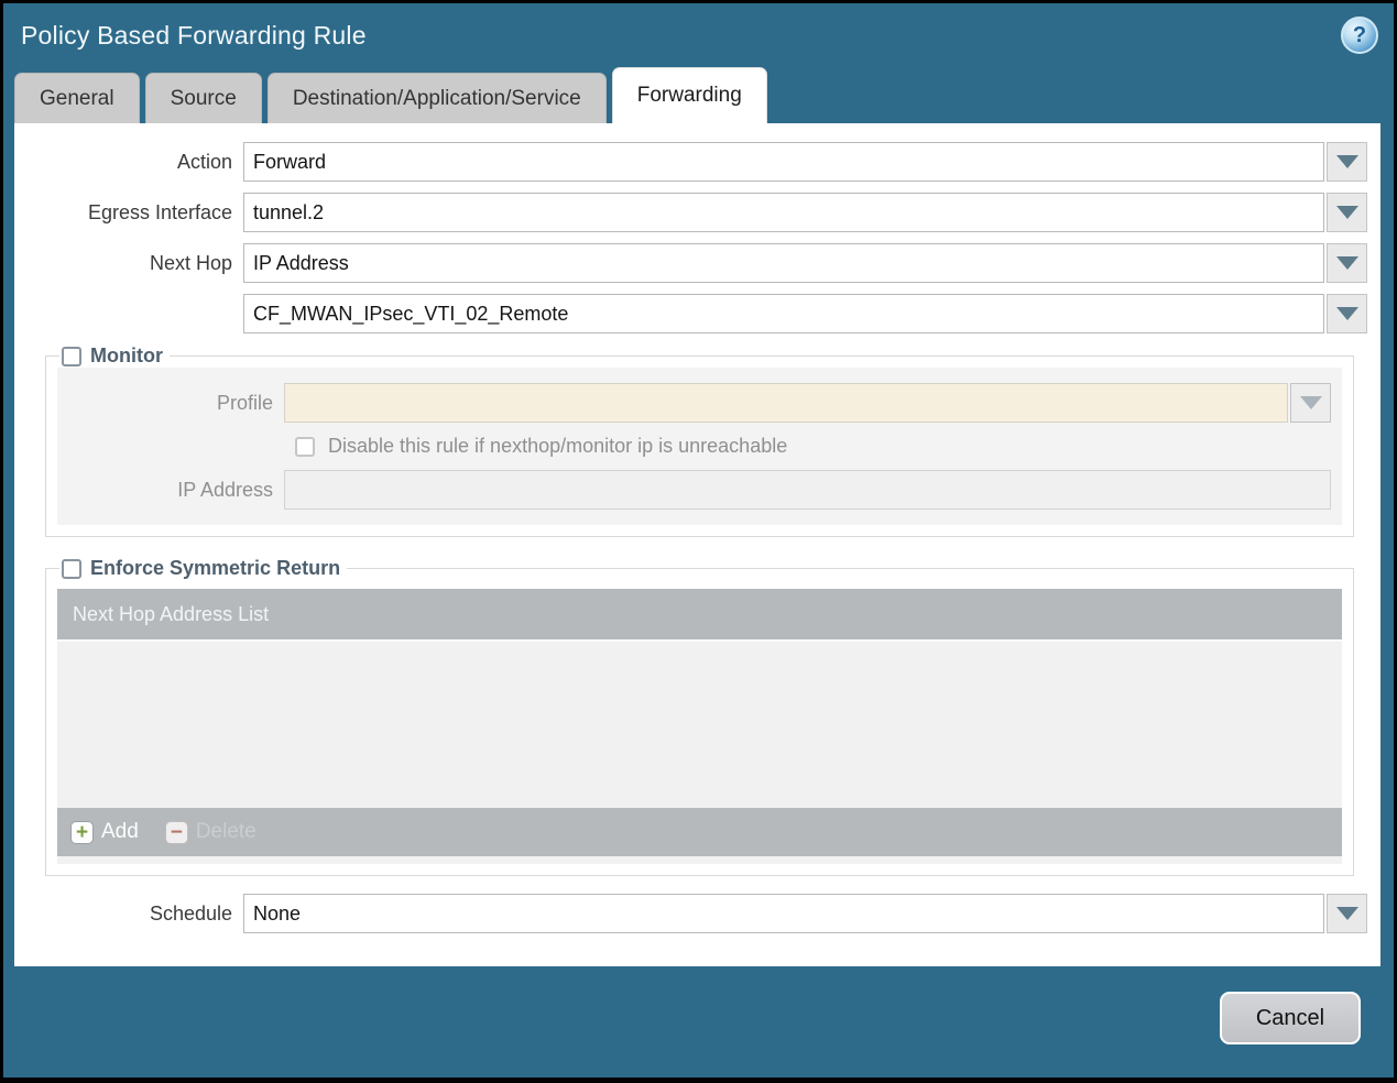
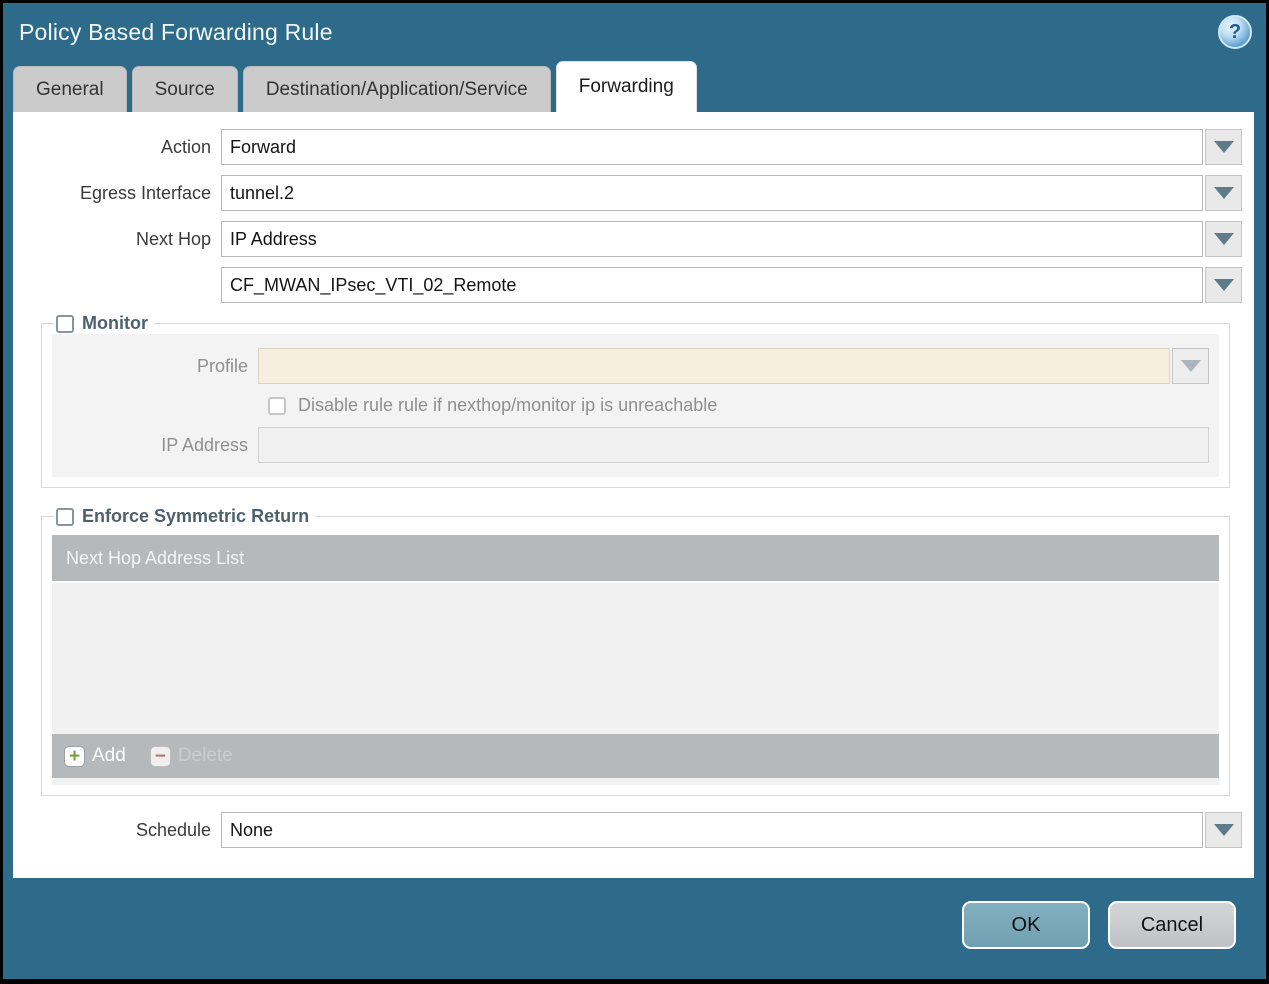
  Policy Based Forwarding Rule
  ?
  General
  Source
  Destination/Application/Service
  Forwarding
  Action
  Forward
  Egress Interface
  tunnel.2
  Next Hop
  IP Address
  CF_MWAN_IPsec_VTI_02_Remote
  Monitor
  Profile
- Disable this rule if nexthop/monitor ip is unreachable
+ Disable rule rule if nexthop/monitor ip is unreachable
  IP Address
  Enforce Symmetric Return
  Next Hop Address List
  +
  Add
  −
  Schedule
  None
+ OK
  Cancel
